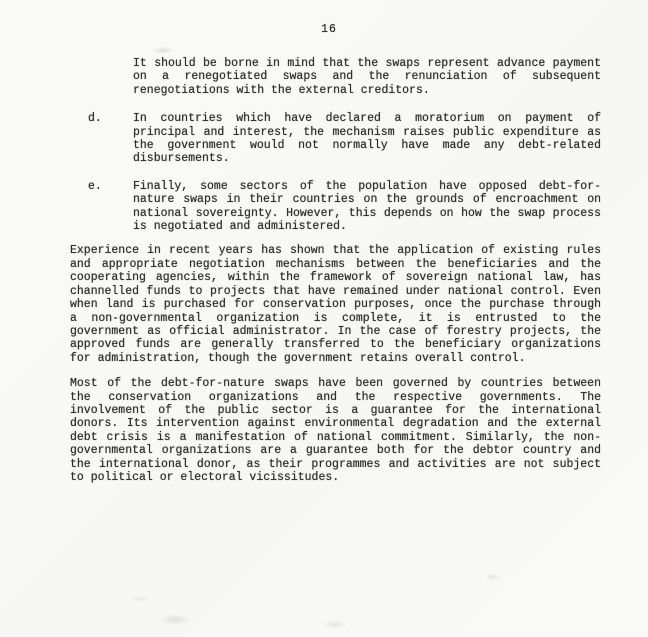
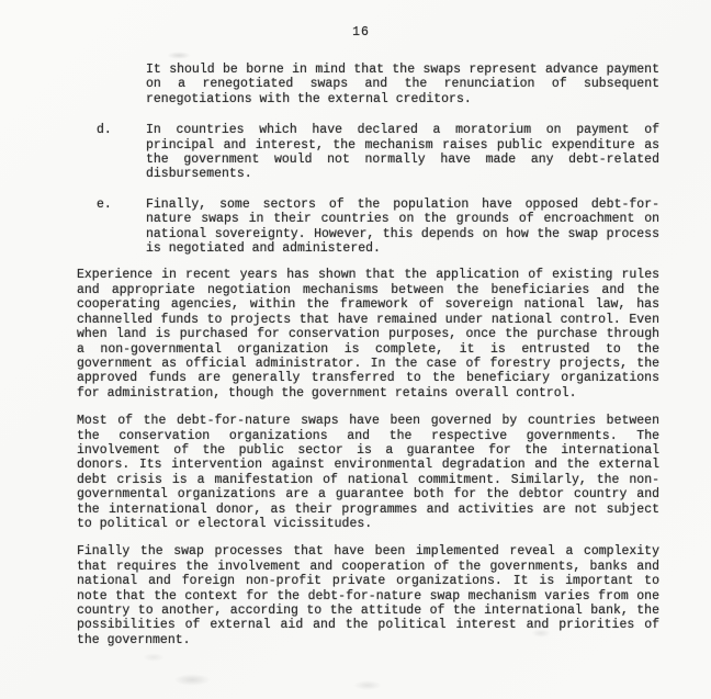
  16
  It should be borne in mind that the swaps represent advance payment on a renegotiated swaps and the renunciation of subsequent renegotiations with the external creditors.
  d.
  In countries which have declared a moratorium on payment of principal and interest, the mechanism raises public expenditure as the government would not normally have made any debt-related disbursements.
  e.
  Finally, some sectors of the population have opposed debt-for-nature swaps in their countries on the grounds of encroachment on national sovereignty. However, this depends on how the swap process is negotiated and administered.
  Experience in recent years has shown that the application of existing rules and appropriate negotiation mechanisms between the beneficiaries and the cooperating agencies, within the framework of sovereign national law, has channelled funds to projects that have remained under national control. Even when land is purchased for conservation purposes, once the purchase through a non-governmental organization is complete, it is entrusted to the government as official administrator. In the case of forestry projects, the approved funds are generally transferred to the beneficiary organizations for administration, though the government retains overall control.
  Most of the debt-for-nature swaps have been governed by countries between the conservation organizations and the respective governments. The involvement of the public sector is a guarantee for the international donors. Its intervention against environmental degradation and the external debt crisis is a manifestation of national commitment. Similarly, the non-governmental organizations are a guarantee both for the debtor country and the international donor, as their programmes and activities are not subject to political or electoral vicissitudes.
+ Finally the swap processes that have been implemented reveal a complexity that requires the involvement and cooperation of the governments, banks and national and foreign non-profit private organizations. It is important to note that the context for the debt-for-nature swap mechanism varies from one country to another, according to the attitude of the international bank, the possibilities of external aid and the political interest and priorities of the government.
